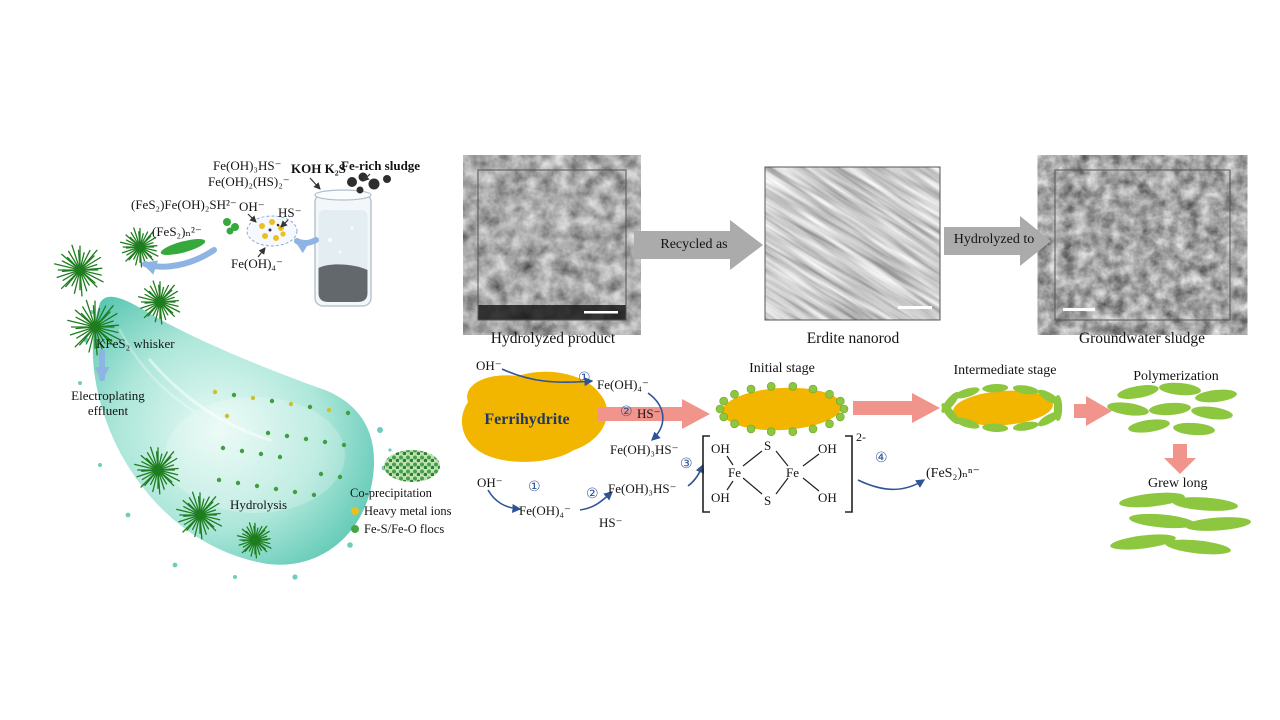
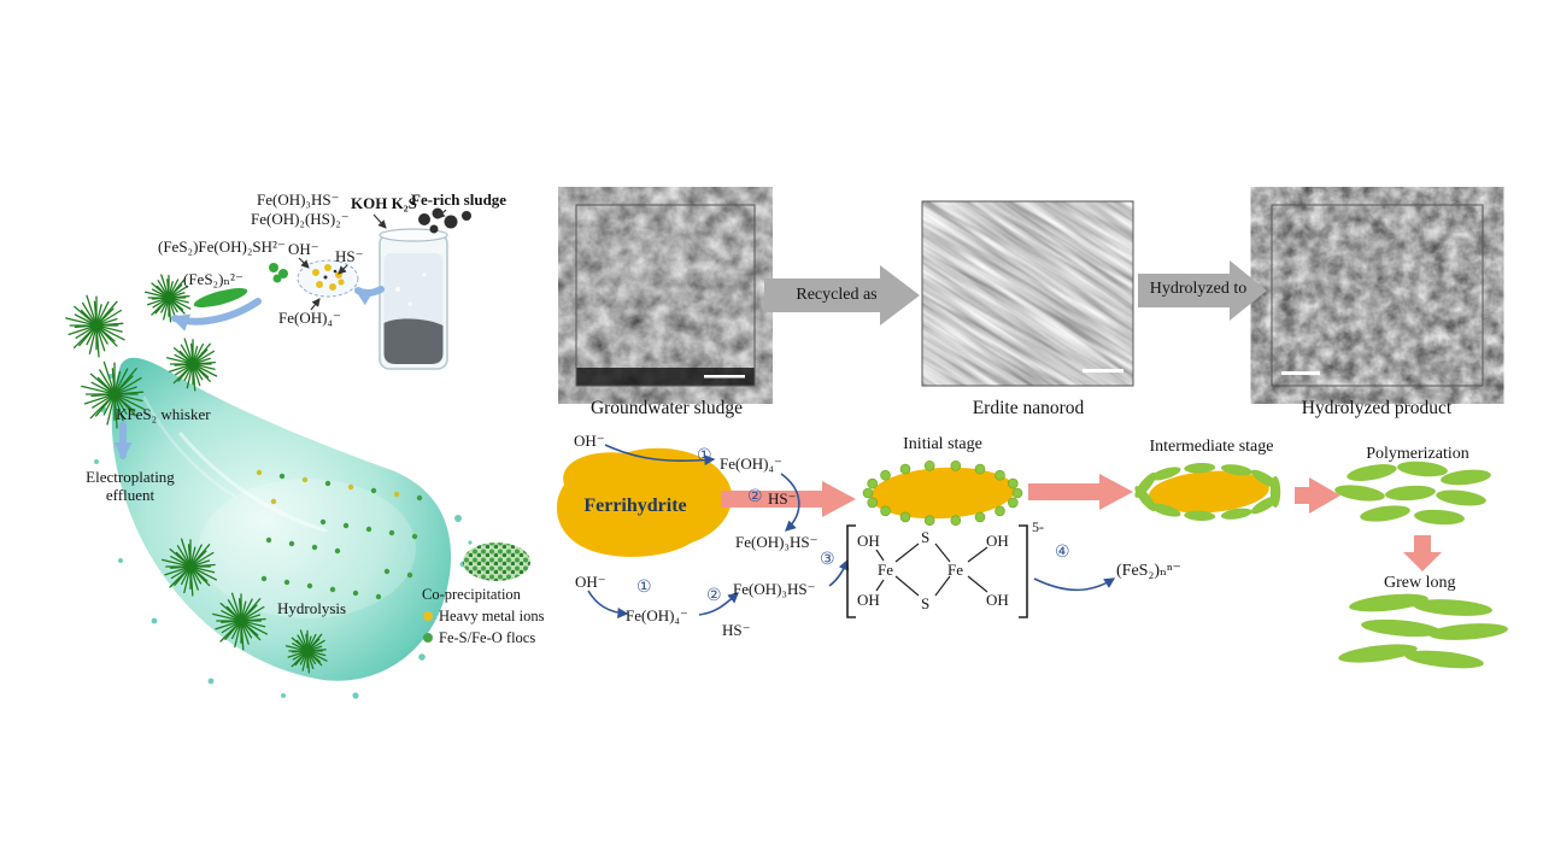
  Fe(OH)₃HS⁻
  Fe(OH)₂(HS)₂⁻
  (FeS₂)Fe(OH)₂SH²⁻
  OH⁻
  HS⁻
  (FeS₂)ₙ²⁻
  Fe(OH)₄⁻
  KOH K₂S
  Fe-rich sludge
  KFeS₂ whisker
  Electroplating
  effluent
  Hydrolysis
  Co-precipitation
  Heavy metal ions
  Fe-S/Fe-O flocs
- Hydrolyzed product
+ Groundwater sludge
  Erdite nanorod
- Groundwater sludge
+ Hydrolyzed product
  Recycled as
  Hydrolyzed to
  Ferrihydrite
  OH⁻
  ①
  Fe(OH)₄⁻
  ②
  HS⁻
  Fe(OH)₃HS⁻
  Initial stage
  Intermediate stage
  Polymerization
  Grew long
  OH⁻
  ①
  Fe(OH)₄⁻
  ②
  HS⁻
  Fe(OH)₃HS⁻
  ③
  ④
  (FeS₂)ₙⁿ⁻
  OH
  S
  OH
  Fe
  Fe
  OH
  S
  OH
- 2-
+ 5-
